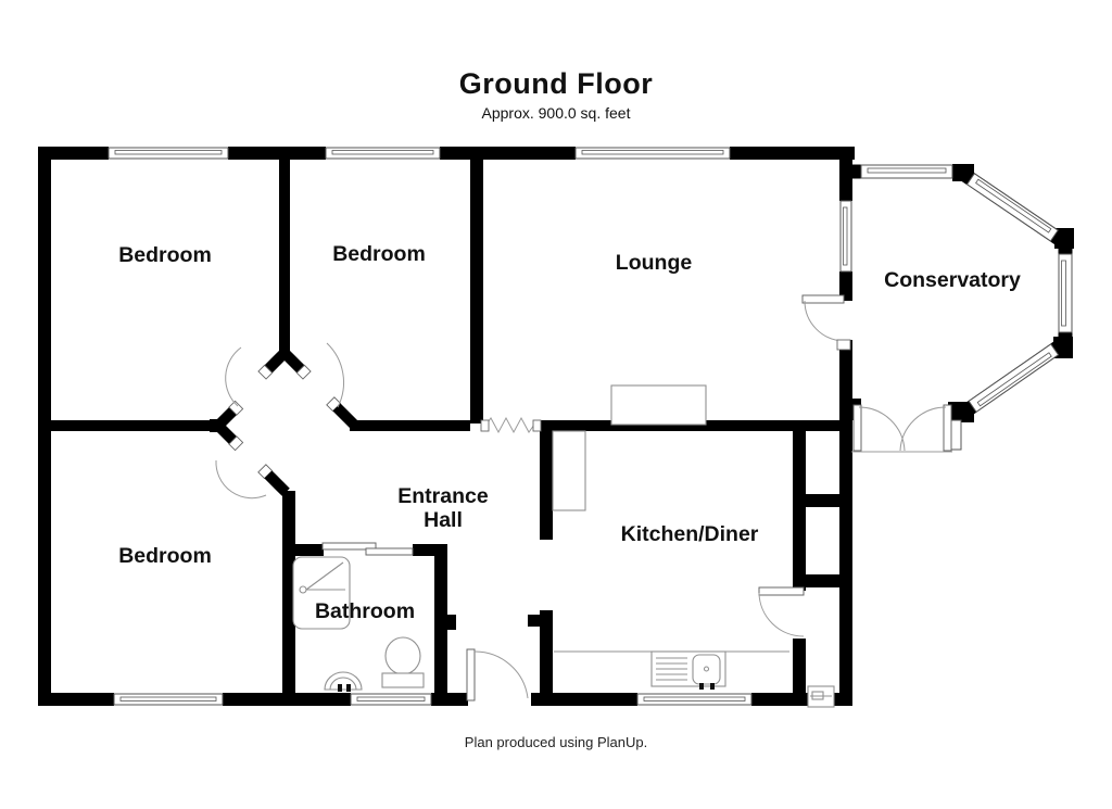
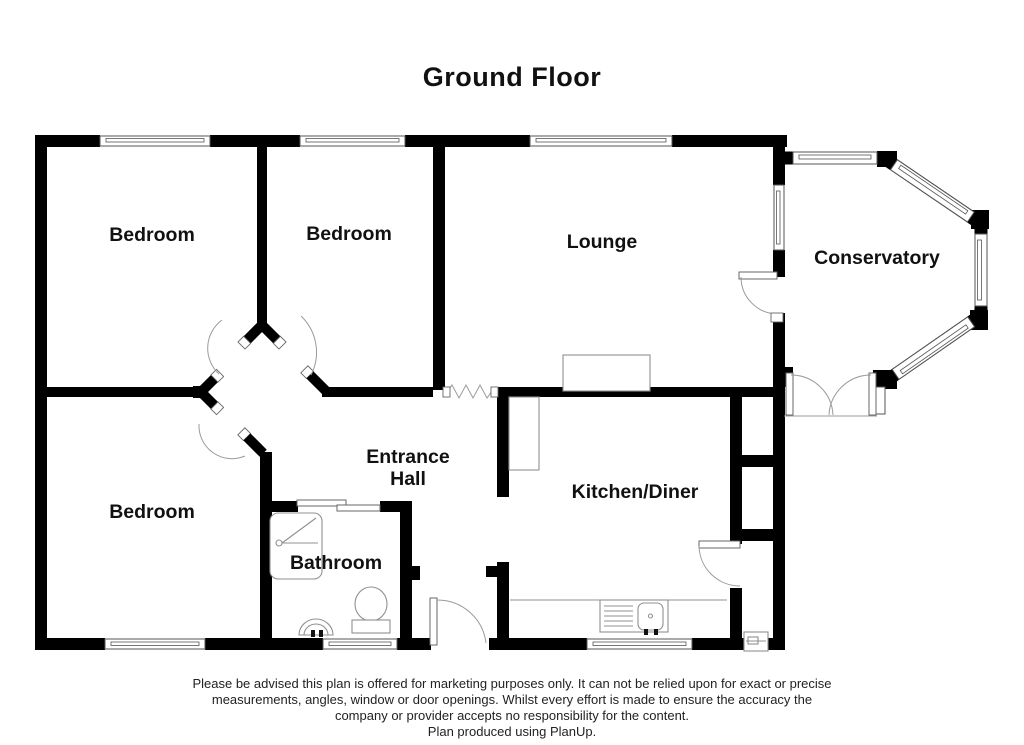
  Ground Floor
- Approx. 900.0 sq. feet
  Bedroom
  Bedroom
  Lounge
  Conservatory
  Bedroom
  Entrance
  Hall
  Bathroom
  Kitchen/Diner
+ Please be advised this plan is offered for marketing purposes only. It can not be relied upon for exact or precise
+ measurements, angles, window or door openings. Whilst every effort is made to ensure the accuracy the
+ company or provider accepts no responsibility for the content.
  Plan produced using PlanUp.
